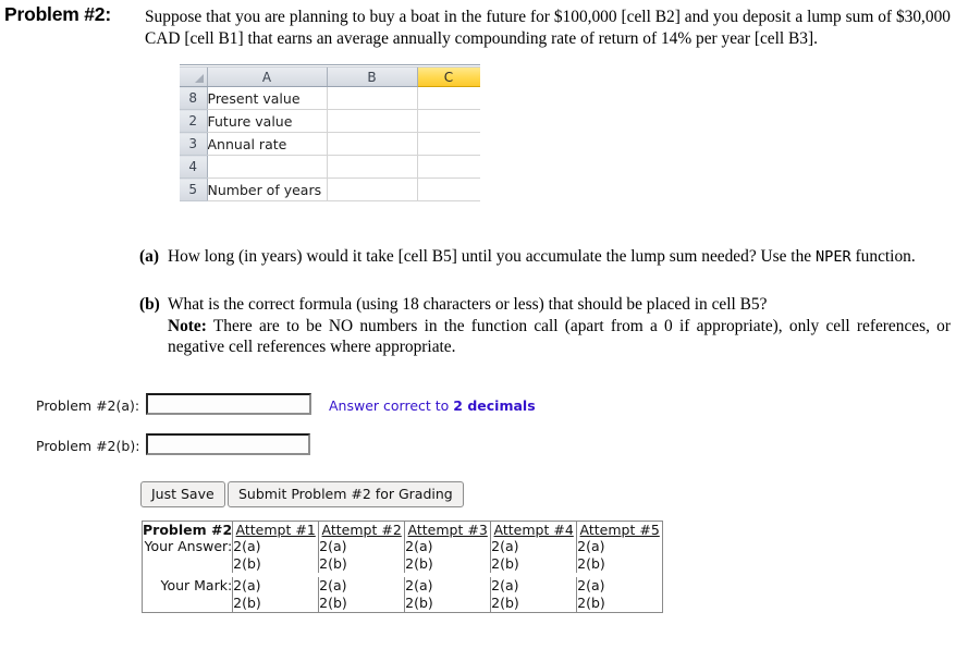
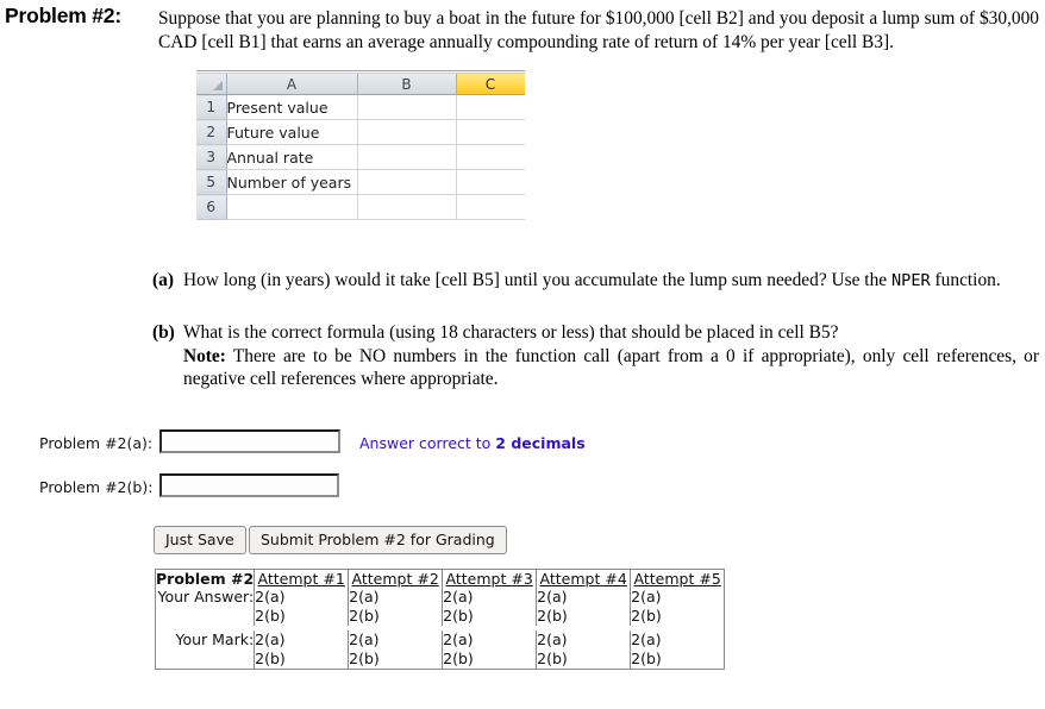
  Problem #2:
  Suppose that you are planning to buy a boat in the future for $100,000 [cell B2] and you deposit a lump sum of $30,000 CAD [cell B1] that earns an average annually compounding rate of return of 14% per year [cell B3].
  	A	B	C
- 8	Present value
+ 1	Present value
  2	Future value
  3	Annual rate
- 4
  5	Number of years
+ 6
  (a)
  How long (in years) would it take [cell B5] until you accumulate the lump sum needed? Use the NPER function.
  (b)
  What is the correct formula (using 18 characters or less) that should be placed in cell B5?
  Note: There are to be NO numbers in the function call (apart from a 0 if appropriate), only cell references, or negative cell references where appropriate.
  Problem #2(a):
  Answer correct to 2 decimals
  Problem #2(b):
  Just Save
  Submit Problem #2 for Grading
  Problem #2	Attempt #1	Attempt #2	Attempt #3	Attempt #4	Attempt #5
  Your Answer:	2(a) 2(b)	2(a) 2(b)	2(a) 2(b)	2(a) 2(b)	2(a) 2(b)
  Your Mark:	2(a) 2(b)	2(a) 2(b)	2(a) 2(b)	2(a) 2(b)	2(a) 2(b)
